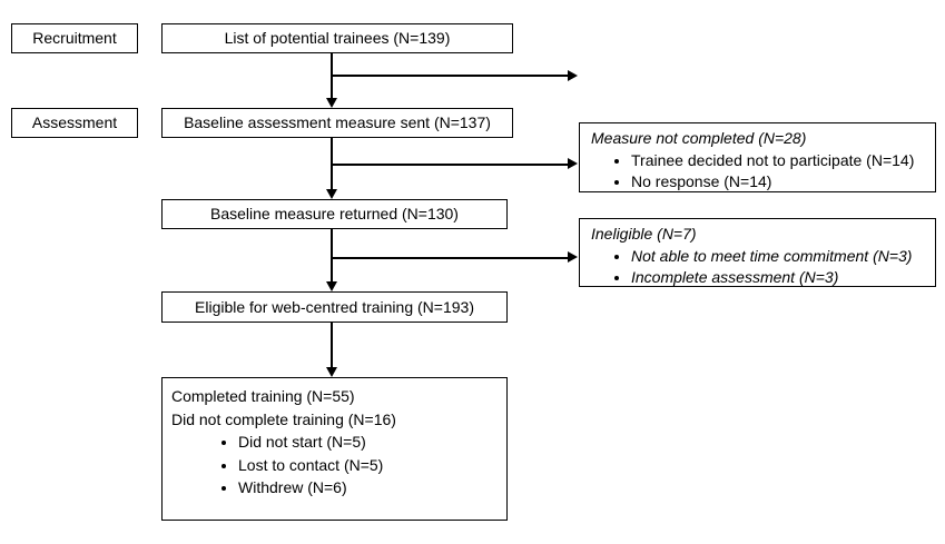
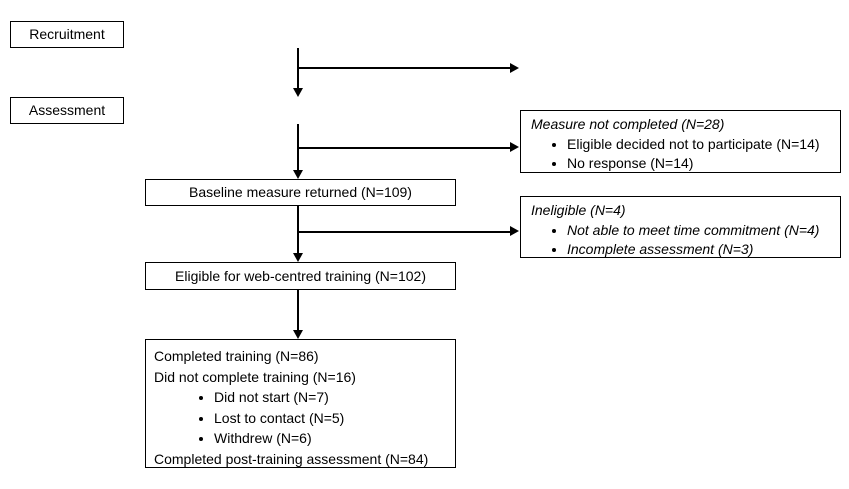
  Recruitment
  Assessment
- List of potential trainees (N=139)
- Baseline assessment measure sent (N=137)
- Baseline measure returned (N=130)
+ Baseline measure returned (N=109)
- Eligible for web-centred training (N=193)
+ Eligible for web-centred training (N=102)
- Completed training (N=55)
+ Completed training (N=86)
  Did not complete training (N=16)
- Did not start (N=5)
+ Did not start (N=7)
  Lost to contact (N=5)
  Withdrew (N=6)
+ Completed post-training assessment (N=84)
  Measure not completed (N=28)
- Trainee decided not to participate (N=14)
+ Eligible decided not to participate (N=14)
  No response (N=14)
- Ineligible (N=7)
+ Ineligible (N=4)
- Not able to meet time commitment (N=3)
+ Not able to meet time commitment (N=4)
  Incomplete assessment (N=3)
